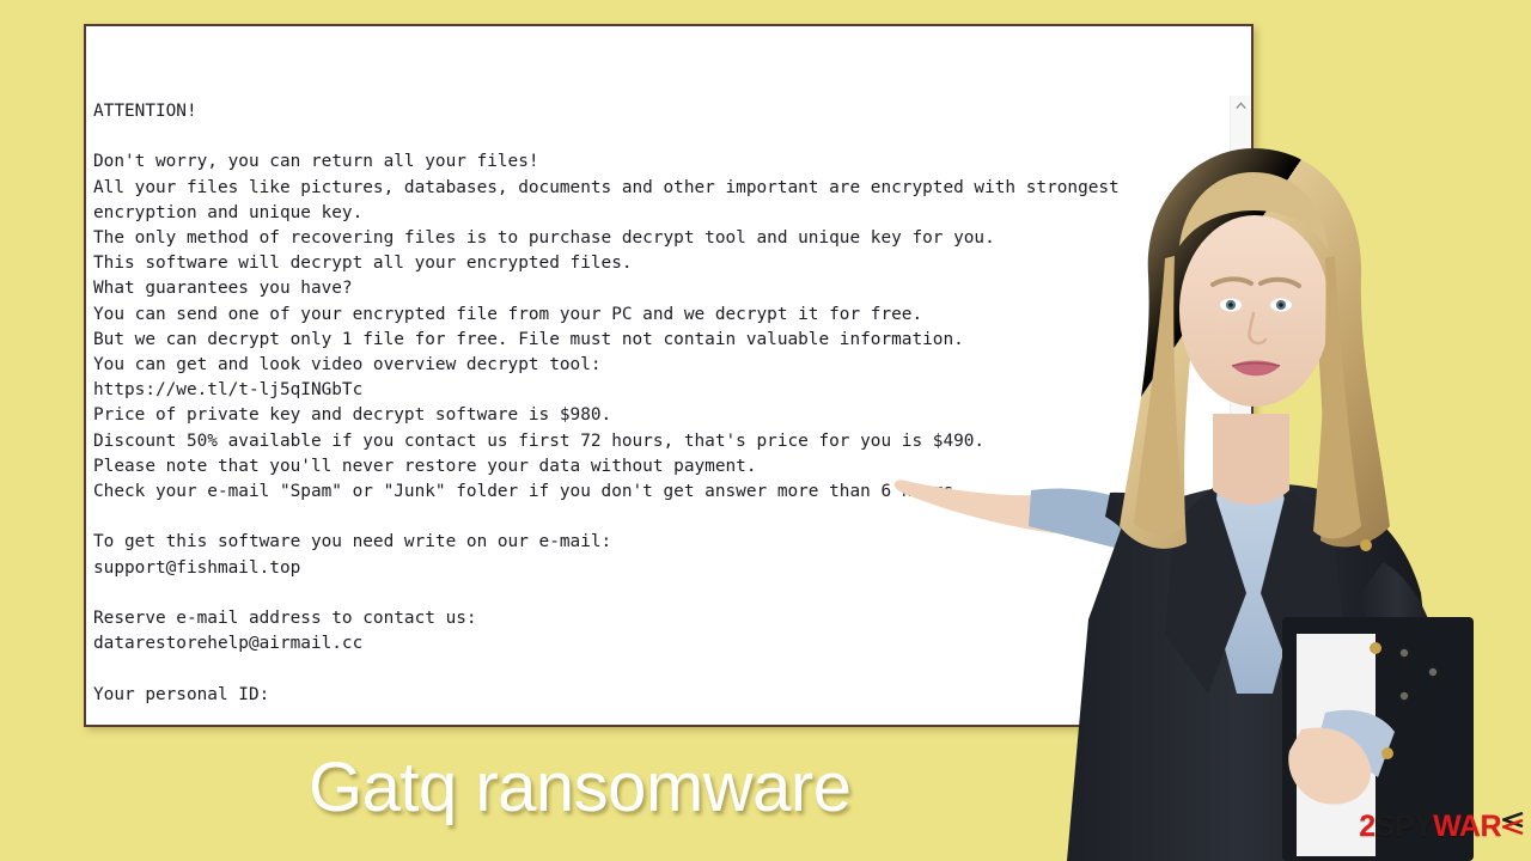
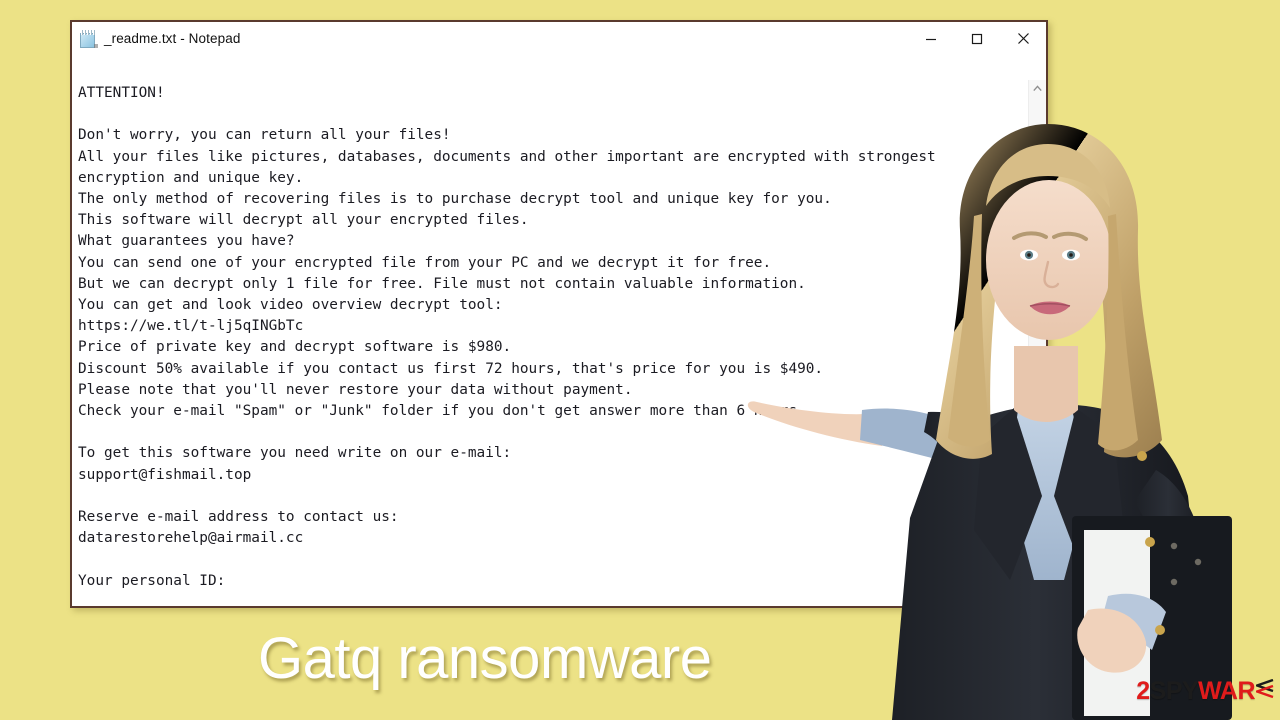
+ _readme.txt - Notepad
  ATTENTION!
  Don't worry, you can return all your files!
  All your files like pictures, databases, documents and other important are encrypted with strongest
  encryption and unique key.
  The only method of recovering files is to purchase decrypt tool and unique key for you.
  This software will decrypt all your encrypted files.
  What guarantees you have?
  You can send one of your encrypted file from your PC and we decrypt it for free.
  But we can decrypt only 1 file for free. File must not contain valuable information.
  You can get and look video overview decrypt tool:
  https://we.tl/t-lj5qINGbTc
  Price of private key and decrypt software is $980.
  Discount 50% available if you contact us first 72 hours, that's price for you is $490.
  Please note that you'll never restore your data without payment.
  Check your e-mail "Spam" or "Junk" folder if you don't get answer more than 6
  To get this software you need write on our e-mail:
  support@fishmail.top
  Reserve e-mail address to contact us:
  datarestorehelp@airmail.cc
  Your personal ID:
  Gatq ransomware
  2
  SPY
  WAR
